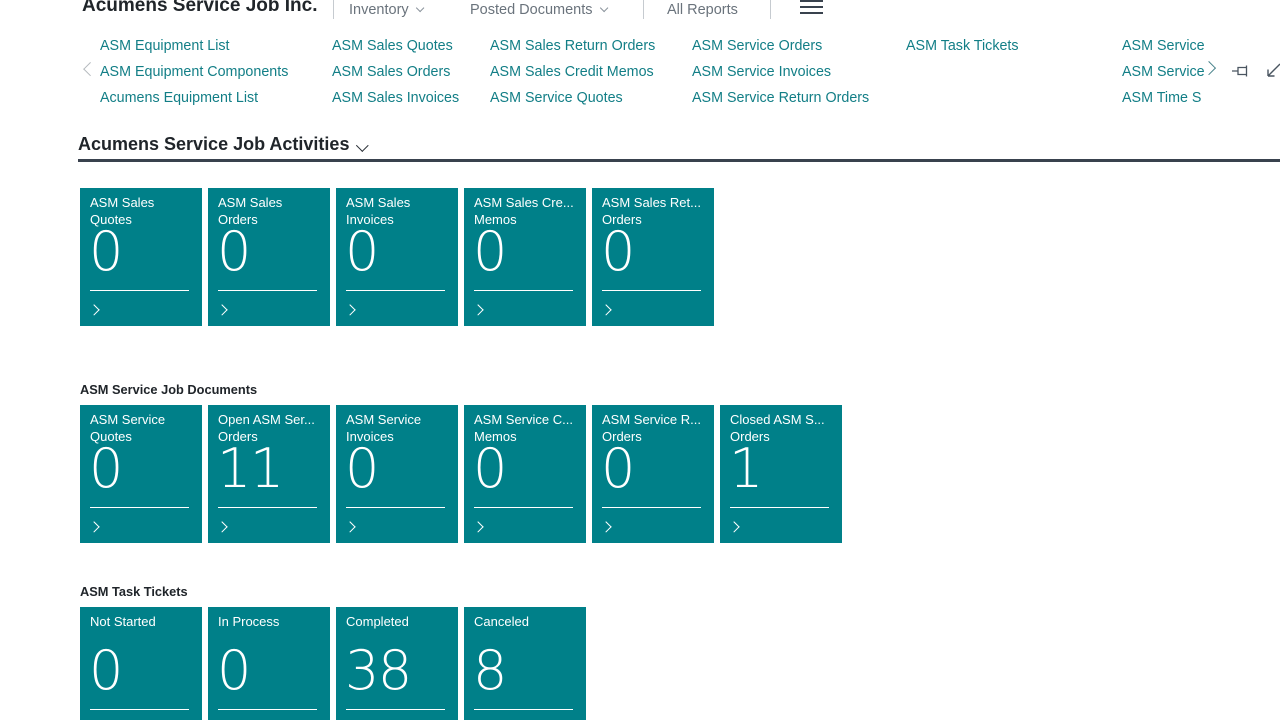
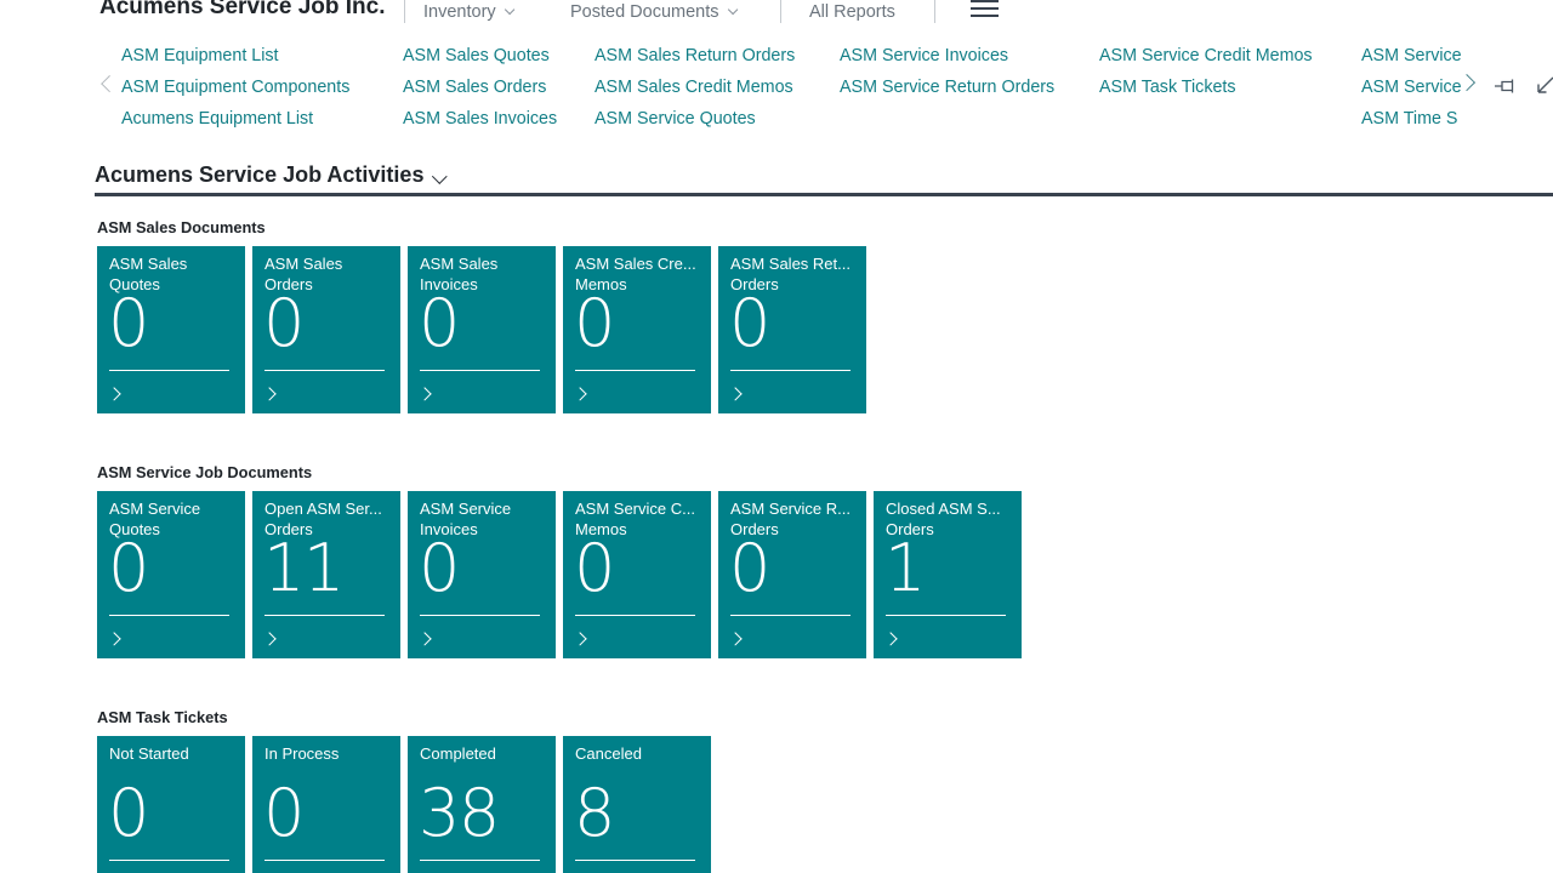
  Acumens Service Job Inc.
  Inventory
  Posted Documents
  All Reports
  ASM Equipment List
  ASM Equipment Components
  Acumens Equipment List
  ASM Sales Quotes
  ASM Sales Orders
  ASM Sales Invoices
  ASM Sales Return Orders
  ASM Sales Credit Memos
  ASM Service Quotes
- ASM Service Orders
  ASM Service Invoices
  ASM Service Return Orders
+ ASM Service Credit Memos
  ASM Task Tickets
  ASM Service
  ASM Service
  ASM Time S
  Acumens Service Job Activities
+ ASM Sales Documents
  ASM Sales
  Quotes
  0
  ASM Sales
  Orders
  0
  ASM Sales
  Invoices
  0
  ASM Sales Cre...
  Memos
  0
  ASM Sales Ret...
  Orders
  0
  ASM Service Job Documents
  ASM Service
  Quotes
  0
  Open ASM Ser...
  Orders
  11
  ASM Service
  Invoices
  0
  ASM Service C...
  Memos
  0
  ASM Service R...
  Orders
  0
  Closed ASM S...
  Orders
  1
  ASM Task Tickets
  Not Started
  0
  In Process
  0
  Completed
  38
  Canceled
  8
